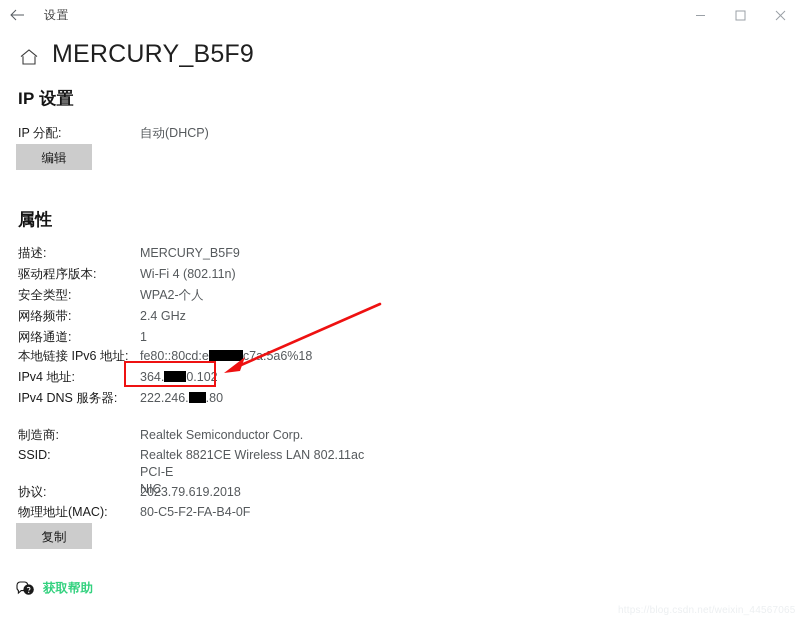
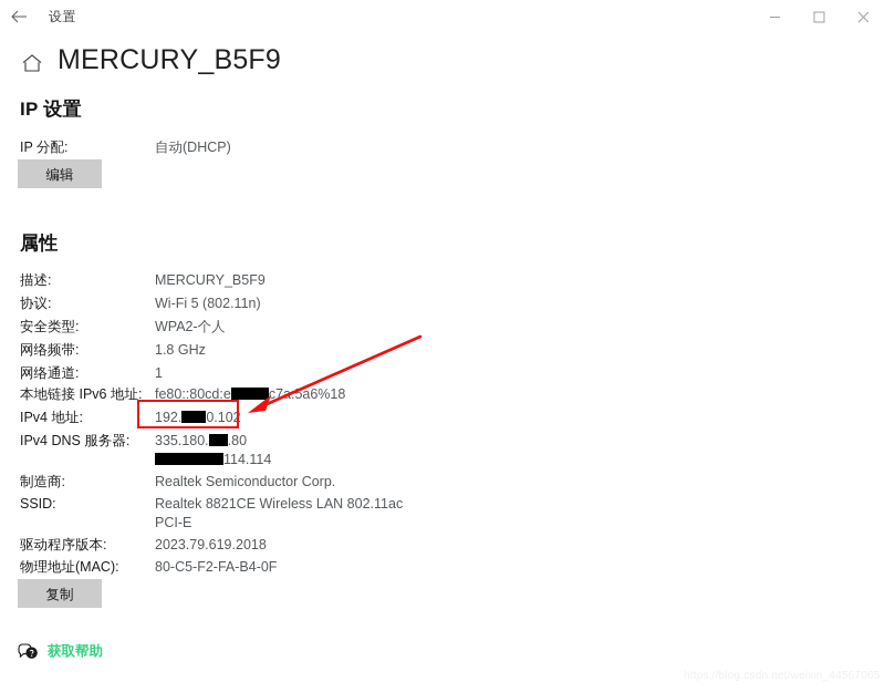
  设置
  MERCURY_B5F9
  IP 设置
  IP 分配:
  自动(DHCP)
  编辑
  属性
  描述:
  MERCURY_B5F9
- 驱动程序版本:
+ 协议:
- Wi-Fi 4 (802.11n)
+ Wi-Fi 5 (802.11n)
  安全类型:
  WPA2-个人
  网络频带:
- 2.4 GHz
+ 1.8 GHz
  网络通道:
  1
  本地链接 IPv6 地址:
  fe80::80cd:e c75a6%18
  IPv4 地址:
- 364. 0.102
+ 192. 0.102
  IPv4 DNS 服务器:
- 222.246. .80
+ 335.180. .80
+ 114.114
  制造商:
  Realtek Semiconductor Corp.
  SSID:
  Realtek 8821CE Wireless LAN 802.11ac PCI-E
- NIC
- 协议:
+ 驱动程序版本:
  2023.79.619.2018
  物理地址(MAC):
  80-C5-F2-FA-B4-0F
  复制
  获取帮助
